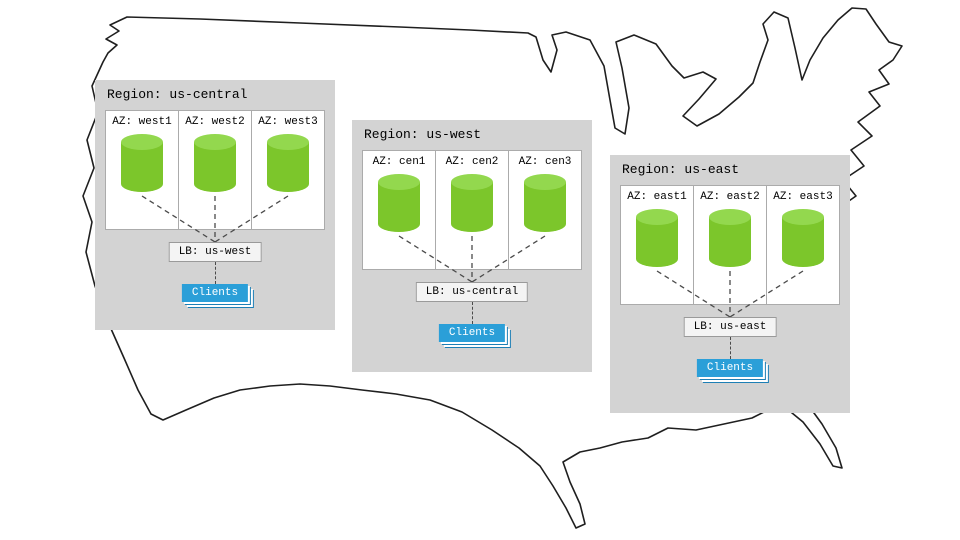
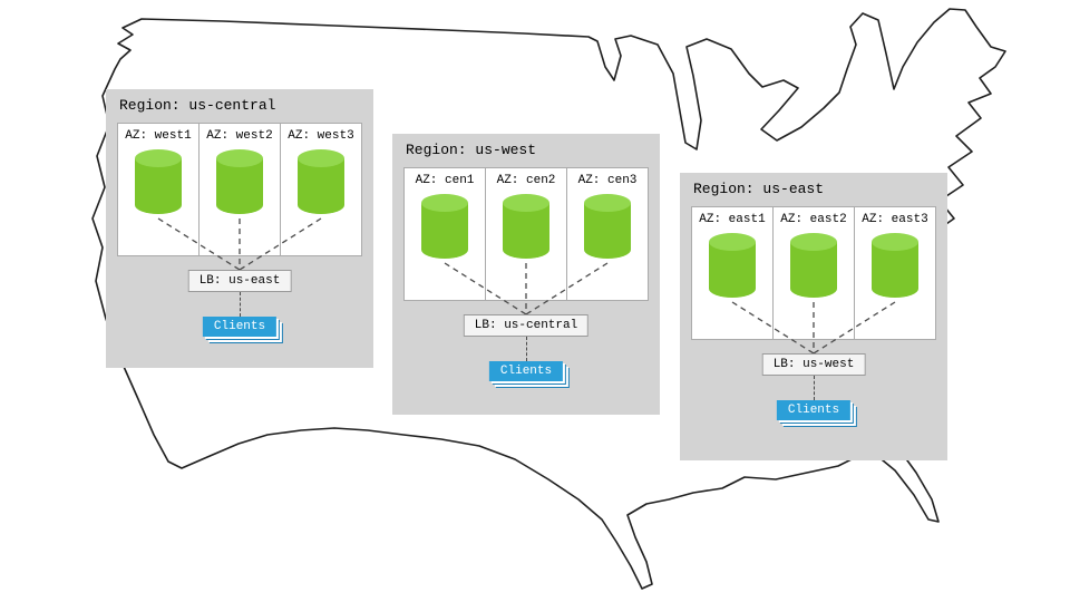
  Region: us-central
  AZ: west1
  AZ: west2
  AZ: west3
- LB: us-west
+ LB: us-east
  Clients
  Region: us-west
  AZ: cen1
  AZ: cen2
  AZ: cen3
  LB: us-central
  Clients
  Region: us-east
  AZ: east1
  AZ: east2
  AZ: east3
- LB: us-east
+ LB: us-west
  Clients
